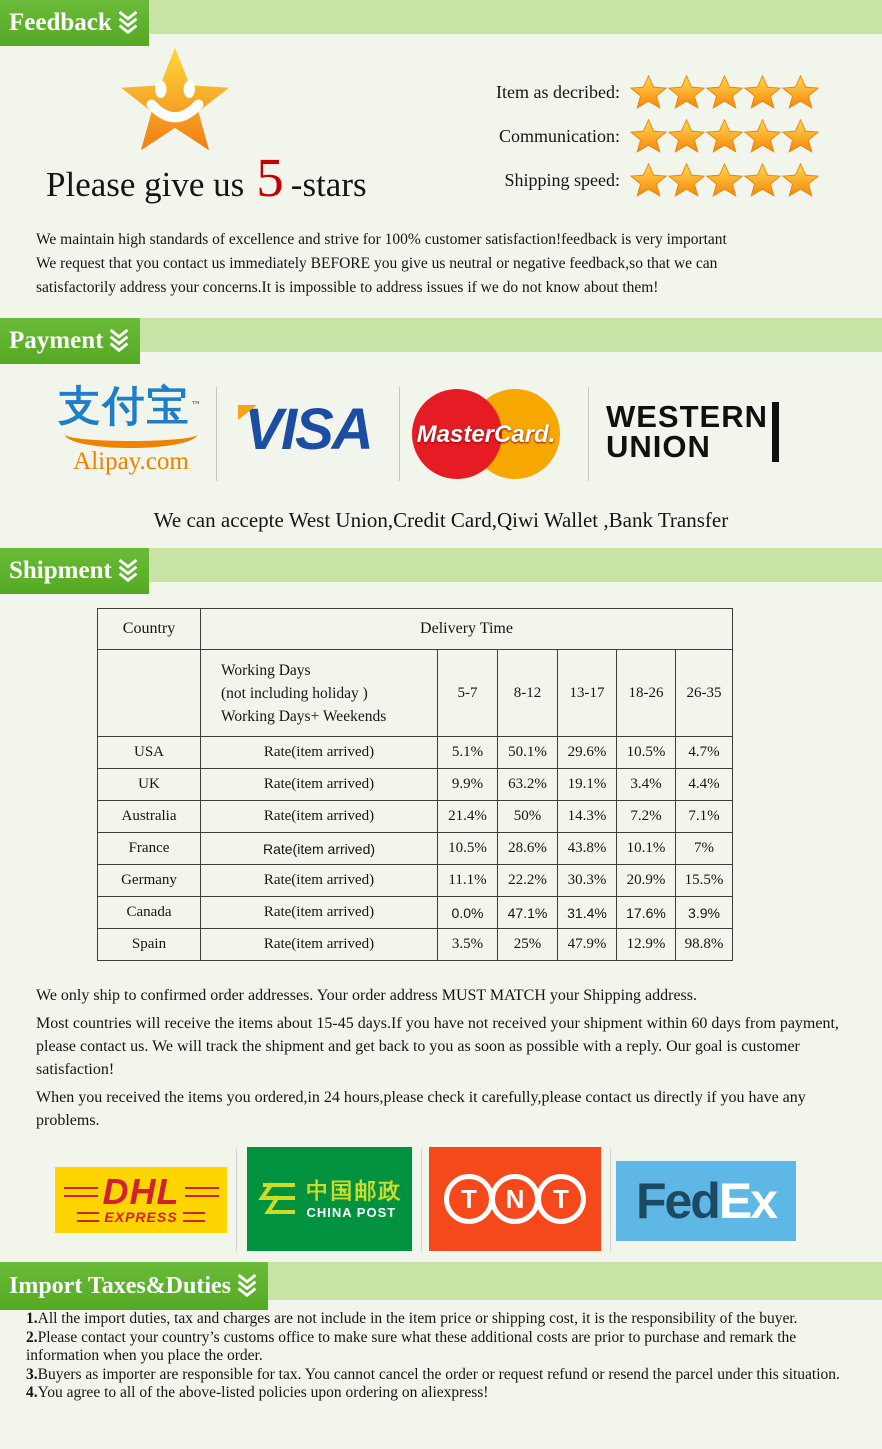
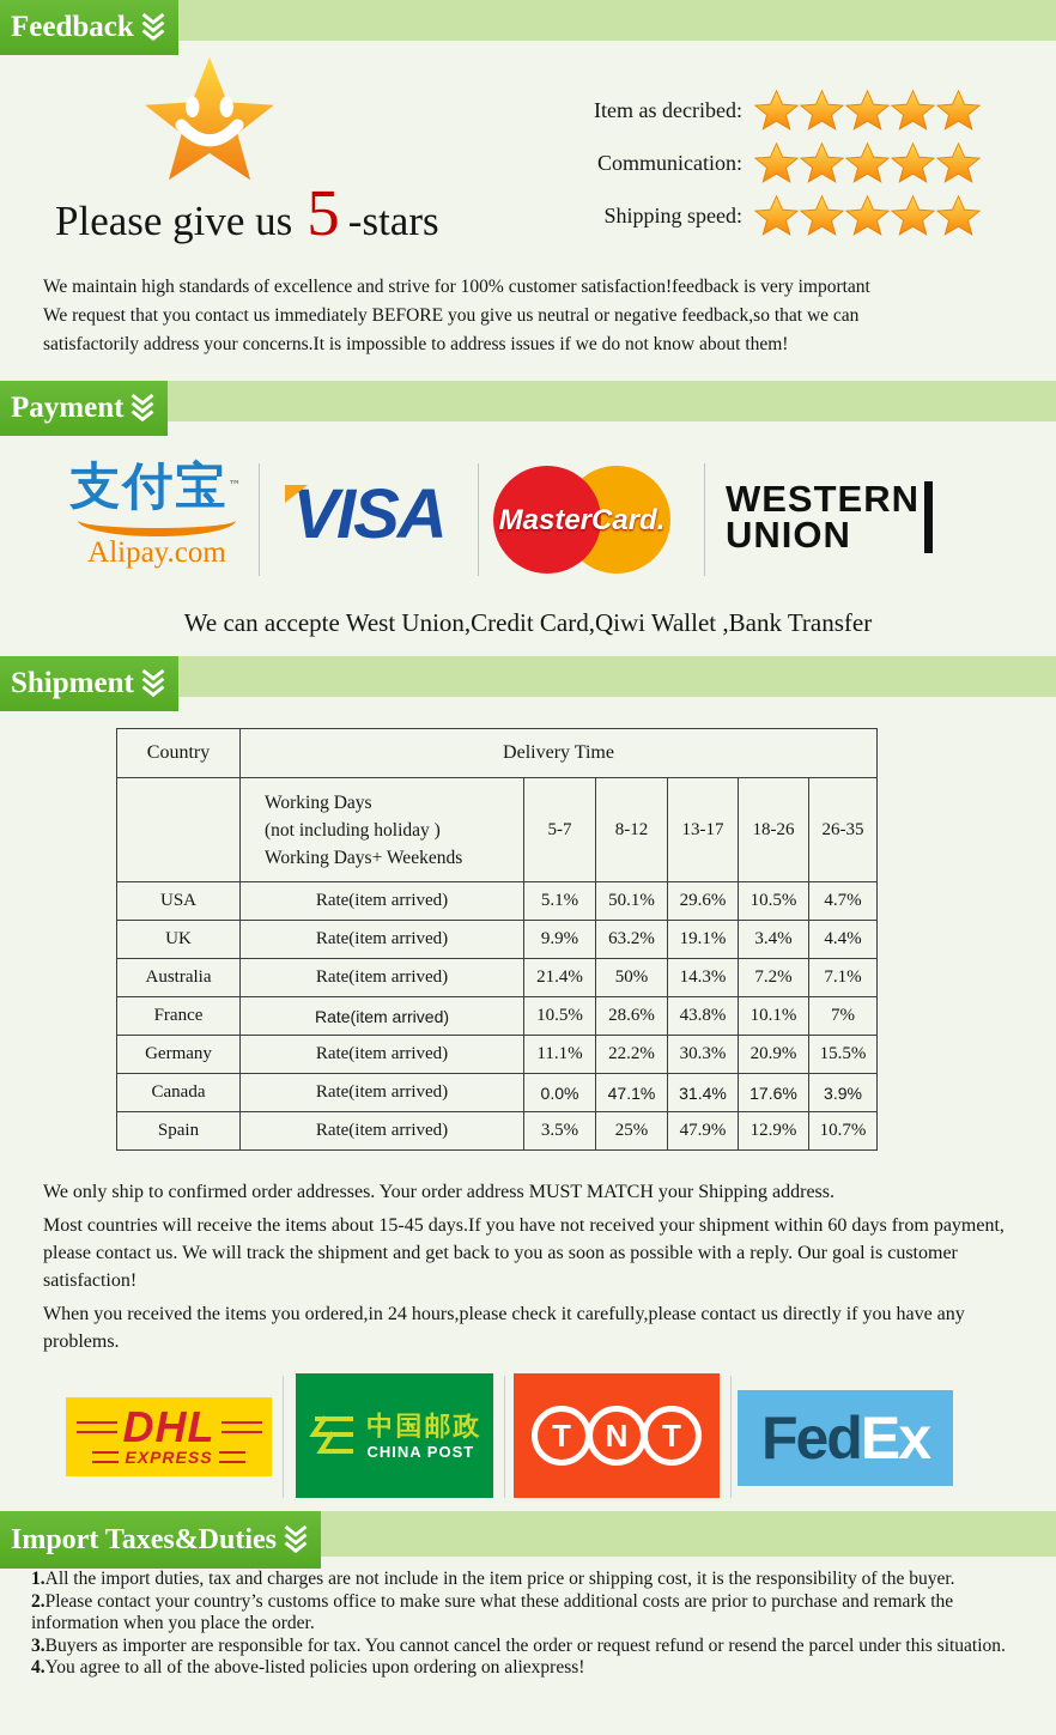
  Feedback
  Please give us
  5
  -stars
  Item as decribed:
  Communication:
  Shipping speed:
  We maintain high standards of excellence and strive for 100% customer satisfaction!feedback is very important
  We request that you contact us immediately BEFORE you give us neutral or negative feedback,so that we can
  satisfactorily address your concerns.It is impossible to address issues if we do not know about them!
  Payment
  支付宝™
  Alipay.com
  VISA
  MasterCard.
  WESTERN
  UNION
  We can accepte West Union,Credit Card,Qiwi Wallet ,Bank Transfer
  Shipment
  Country	Delivery Time
  	Working Days (not including holiday ) Working Days+ Weekends	5-7	8-12	13-17	18-26	26-35
  USA	Rate(item arrived)	5.1%	50.1%	29.6%	10.5%	4.7%
  UK	Rate(item arrived)	9.9%	63.2%	19.1%	3.4%	4.4%
  Australia	Rate(item arrived)	21.4%	50%	14.3%	7.2%	7.1%
  France	Rate(item arrived)	10.5%	28.6%	43.8%	10.1%	7%
  Germany	Rate(item arrived)	11.1%	22.2%	30.3%	20.9%	15.5%
  Canada	Rate(item arrived)	0.0%	47.1%	31.4%	17.6%	3.9%
- Spain	Rate(item arrived)	3.5%	25%	47.9%	12.9%	98.8%
+ Spain	Rate(item arrived)	3.5%	25%	47.9%	12.9%	10.7%
  We only ship to confirmed order addresses. Your order address MUST MATCH your Shipping address.
  Most countries will receive the items about 15-45 days.If you have not received your shipment within 60 days from payment, please contact us. We will track the shipment and get back to you as soon as possible with a reply. Our goal is customer satisfaction!
  When you received the items you ordered,in 24 hours,please check it carefully,please contact us directly if you have any problems.
  DHL
  EXPRESS
  中国邮政
  CHINA POST
  T
  N
  T
  Fed
  Ex
  Import Taxes&Duties
  1.All the import duties, tax and charges are not include in the item price or shipping cost, it is the responsibility of the buyer.
  2.Please contact your country’s customs office to make sure what these additional costs are prior to purchase and remark the information when you place the order.
  3.Buyers as importer are responsible for tax. You cannot cancel the order or request refund or resend the parcel under this situation.
  4.You agree to all of the above-listed policies upon ordering on aliexpress!
